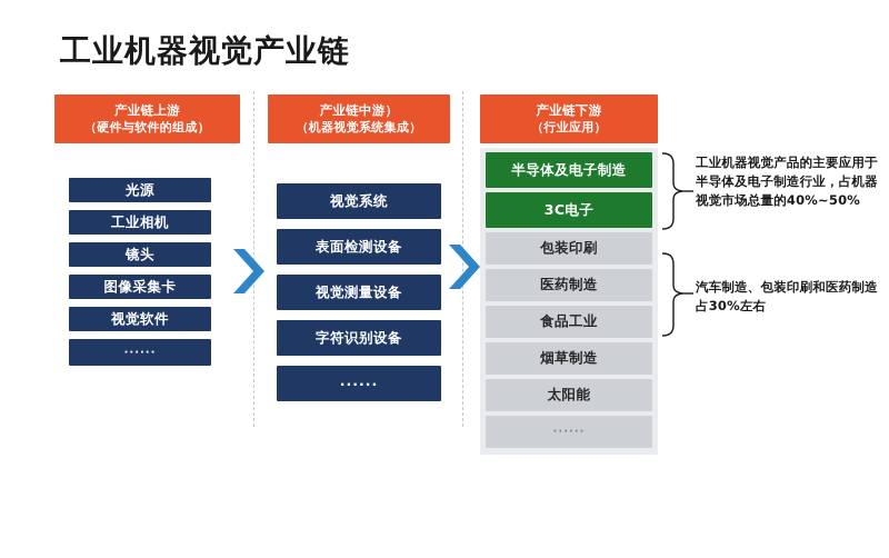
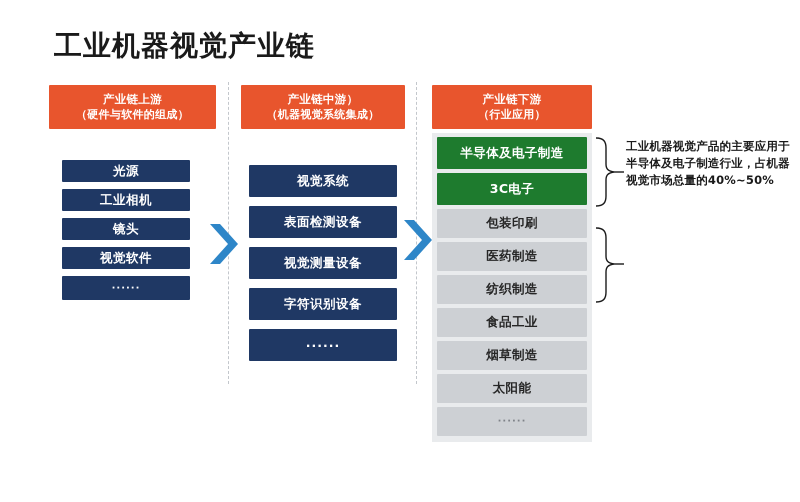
  工业机器视觉产业链
  产业链上游
  （硬件与软件的组成）
  光源
  工业相机
  镜头
- 图像采集卡
  视觉软件
  ······
  产业链中游）
  （机器视觉系统集成）
  视觉系统
  表面检测设备
  视觉测量设备
  字符识别设备
  ······
  产业链下游
  （行业应用）
  半导体及电子制造
  3C电子
  包装印刷
  医药制造
+ 纺织制造
  食品工业
  烟草制造
  太阳能
  ······
  工业机器视觉产品的主要应用于半导体及电子制造行业，占机器视觉市场总量的40%~50%
- 汽车制造、包装印刷和医药制造占30%左右
